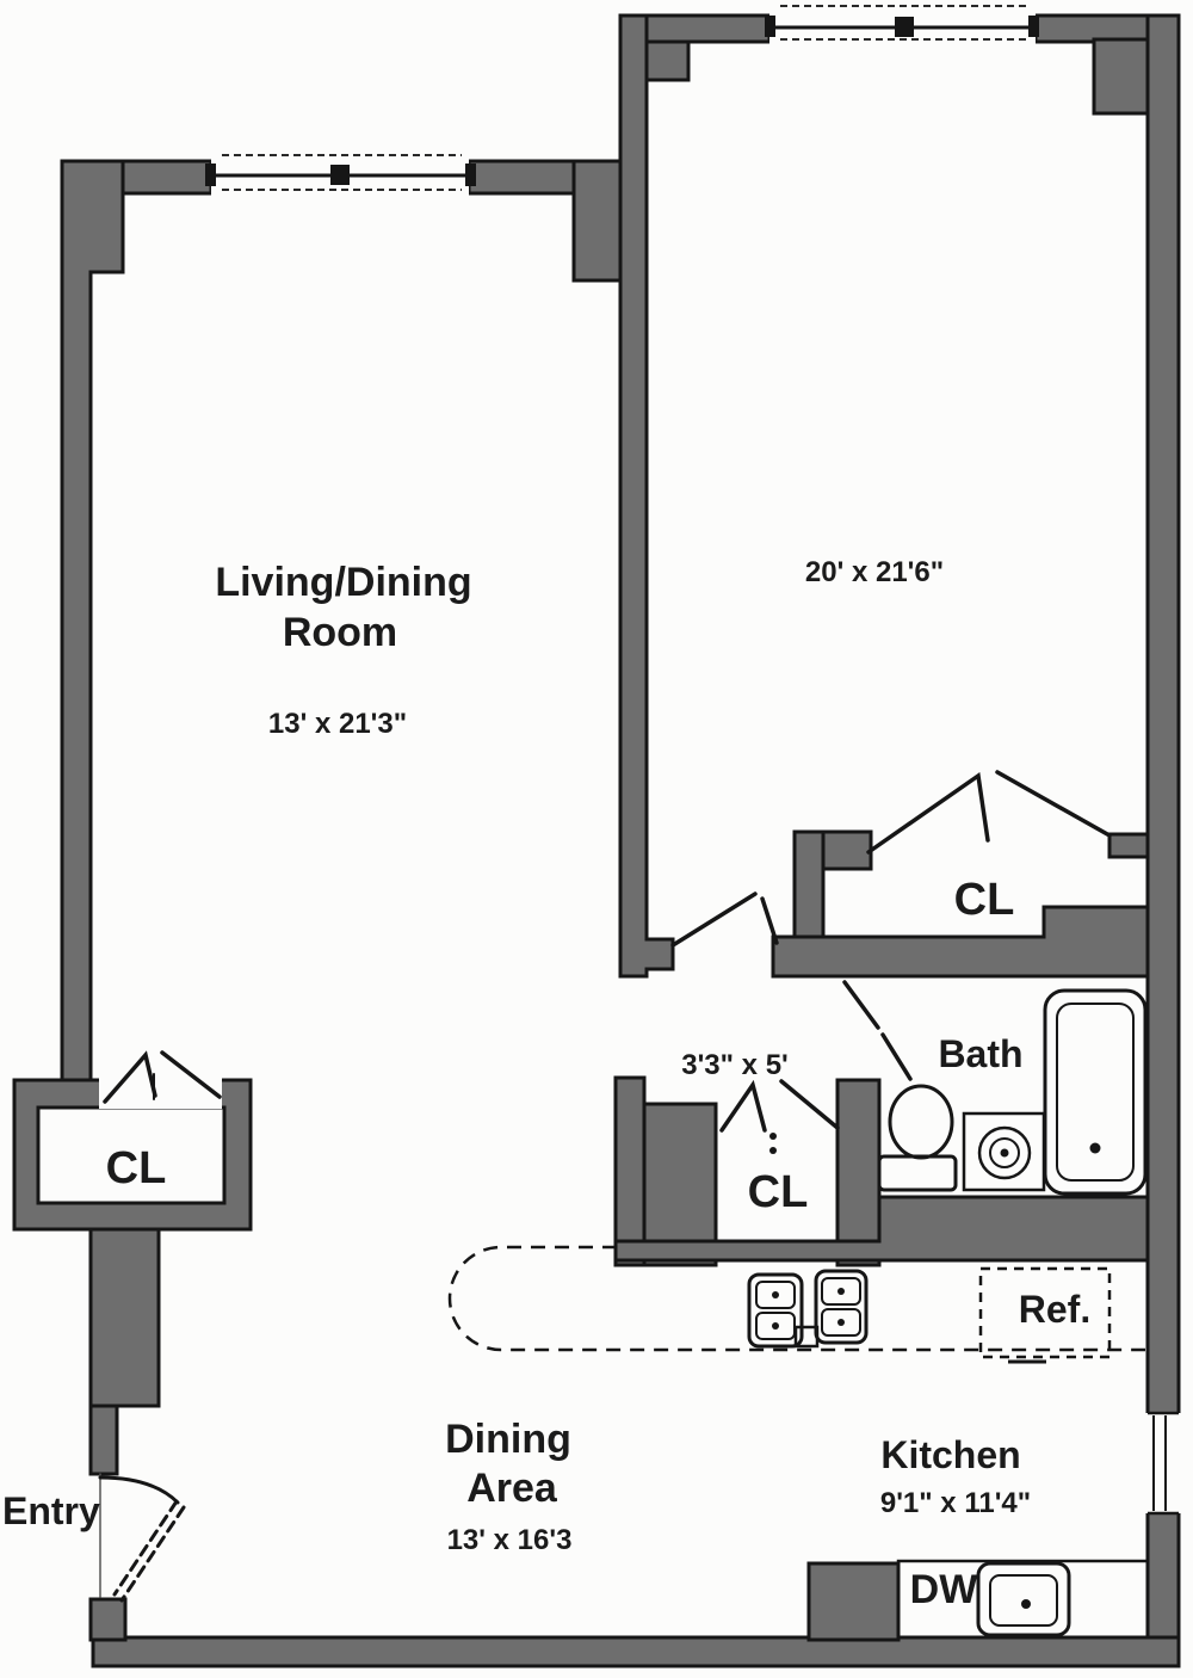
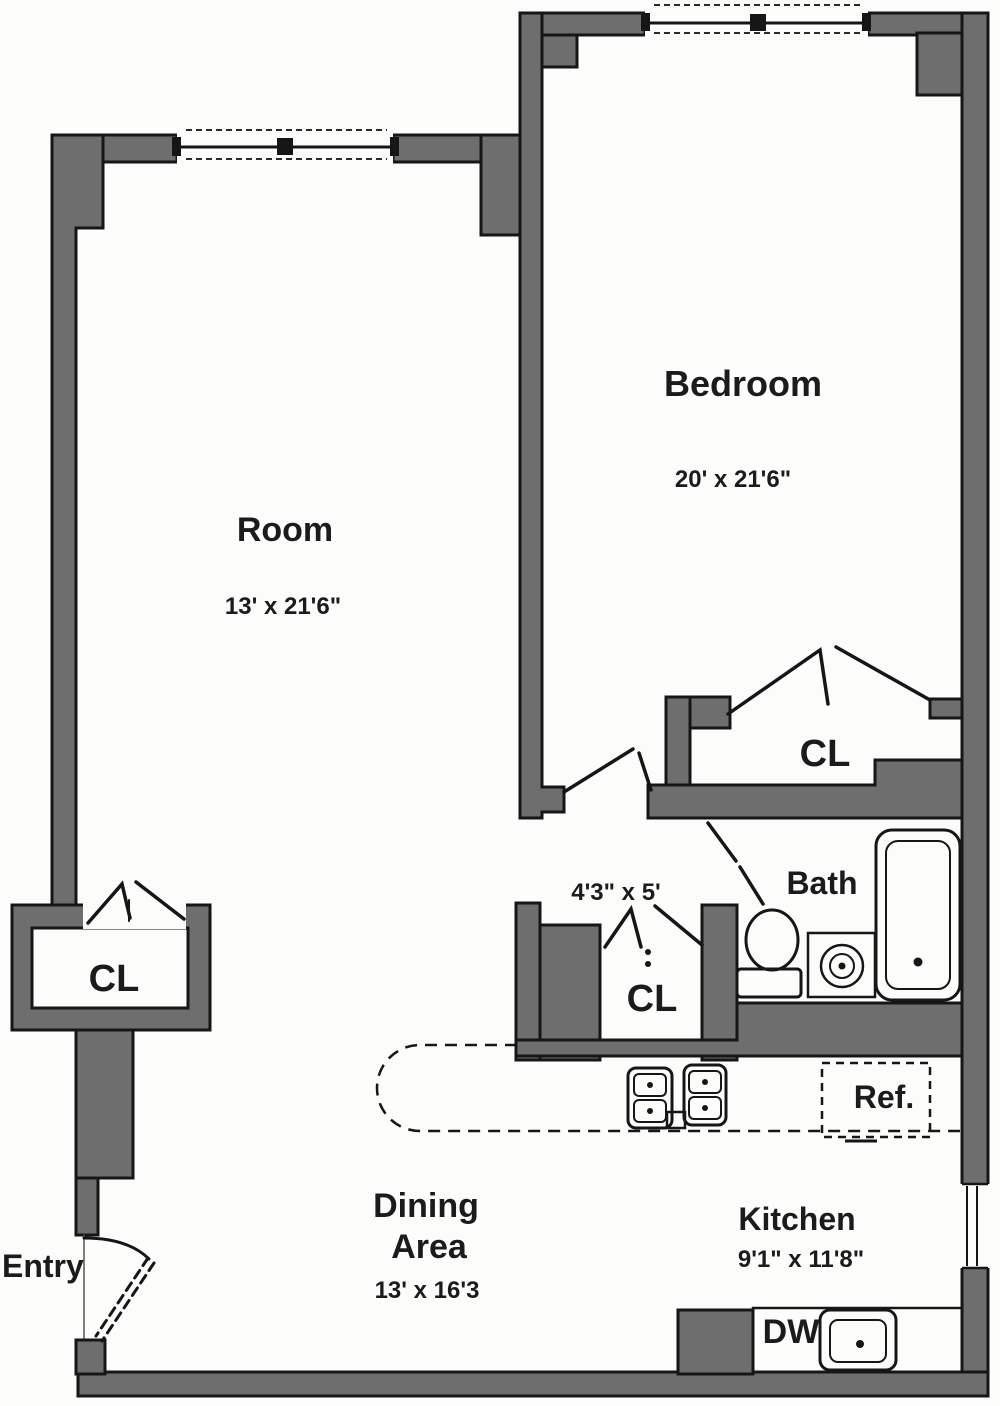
- Living/Dining
  Room
- 13' x 21'3"
+ 13' x 21'6"
+ Bedroom
  20' x 21'6"
  CL
  Bath
- 3'3" x 5'
+ 4'3" x 5'
  CL
  CL
  Entry
  Dining
  Area
  13' x 16'3
  Kitchen
- 9'1" x 11'4"
+ 9'1" x 11'8"
  Ref.
  DW
